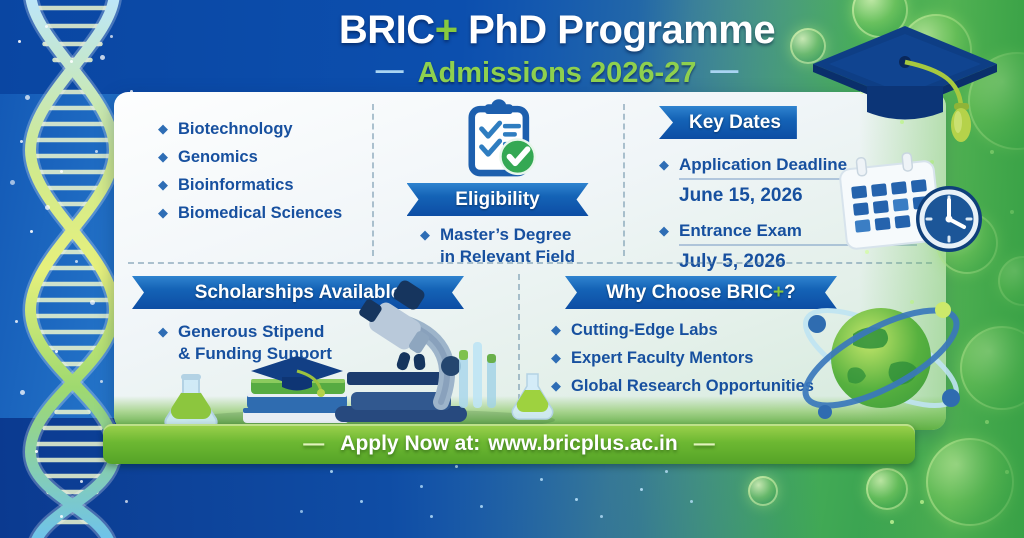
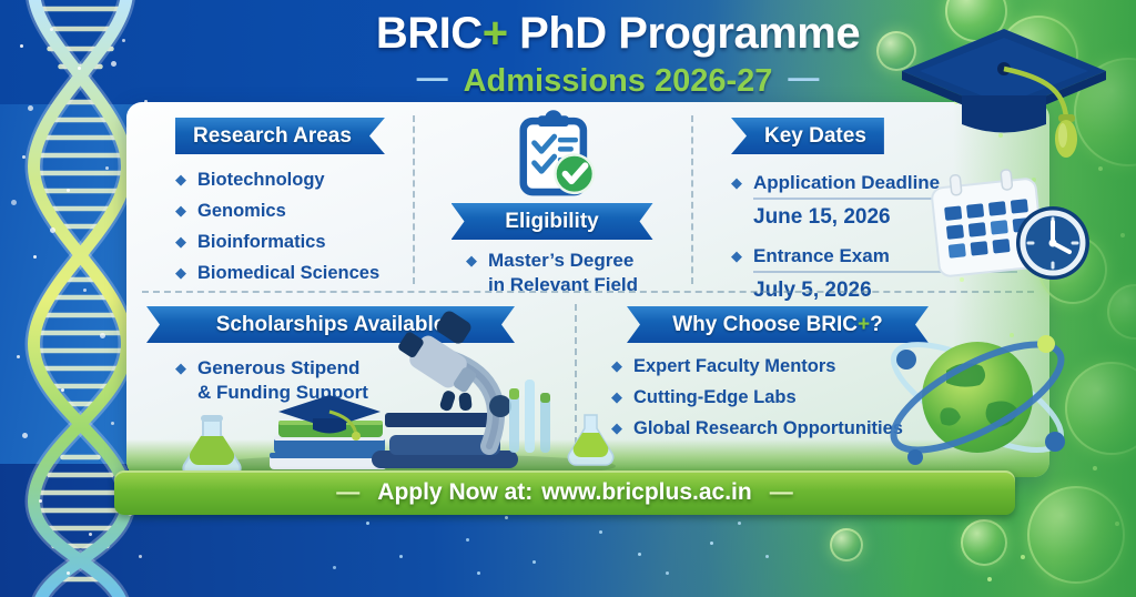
  BRIC+ PhD Programme
  — Admissions 2026-27 —
+ Research Areas
  ◆
  Biotechnology
  ◆
  Genomics
  ◆
  Bioinformatics
  ◆
  Biomedical Sciences
  Eligibility
  ◆
  Master’s Degree
  in Relevant Field
  Key Dates
  ◆
  Application Deadline
  June 15, 2026
  ◆
  Entrance Exam
  July 5, 2026
  Scholarships Availabl
  ◆
  Generous Stipend
  & Funding Support
  Why Choose BRIC+?
  ◆
- Cutting-Edge Labs
+ Expert Faculty Mentors
  ◆
- Expert Faculty Mentors
+ Cutting-Edge Labs
  ◆
  Global Research Opportunitie
  —
  Apply Now at:
  www.bricplus.ac.in
  —
